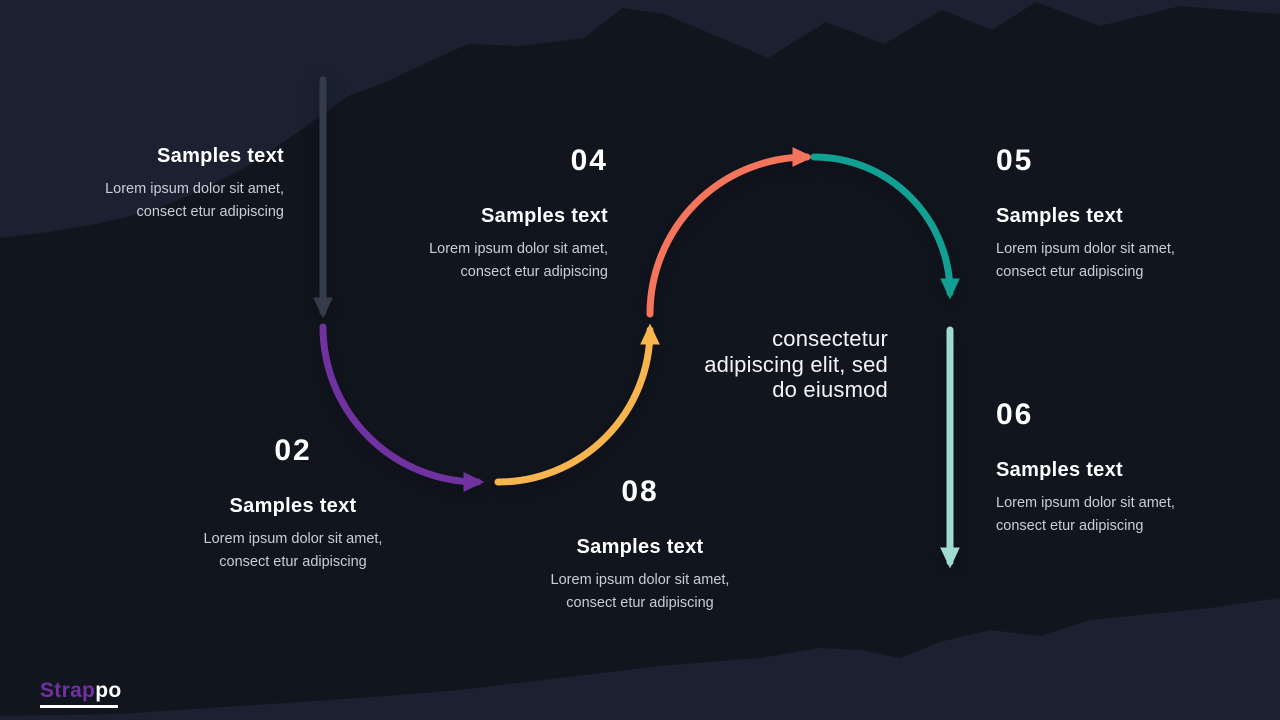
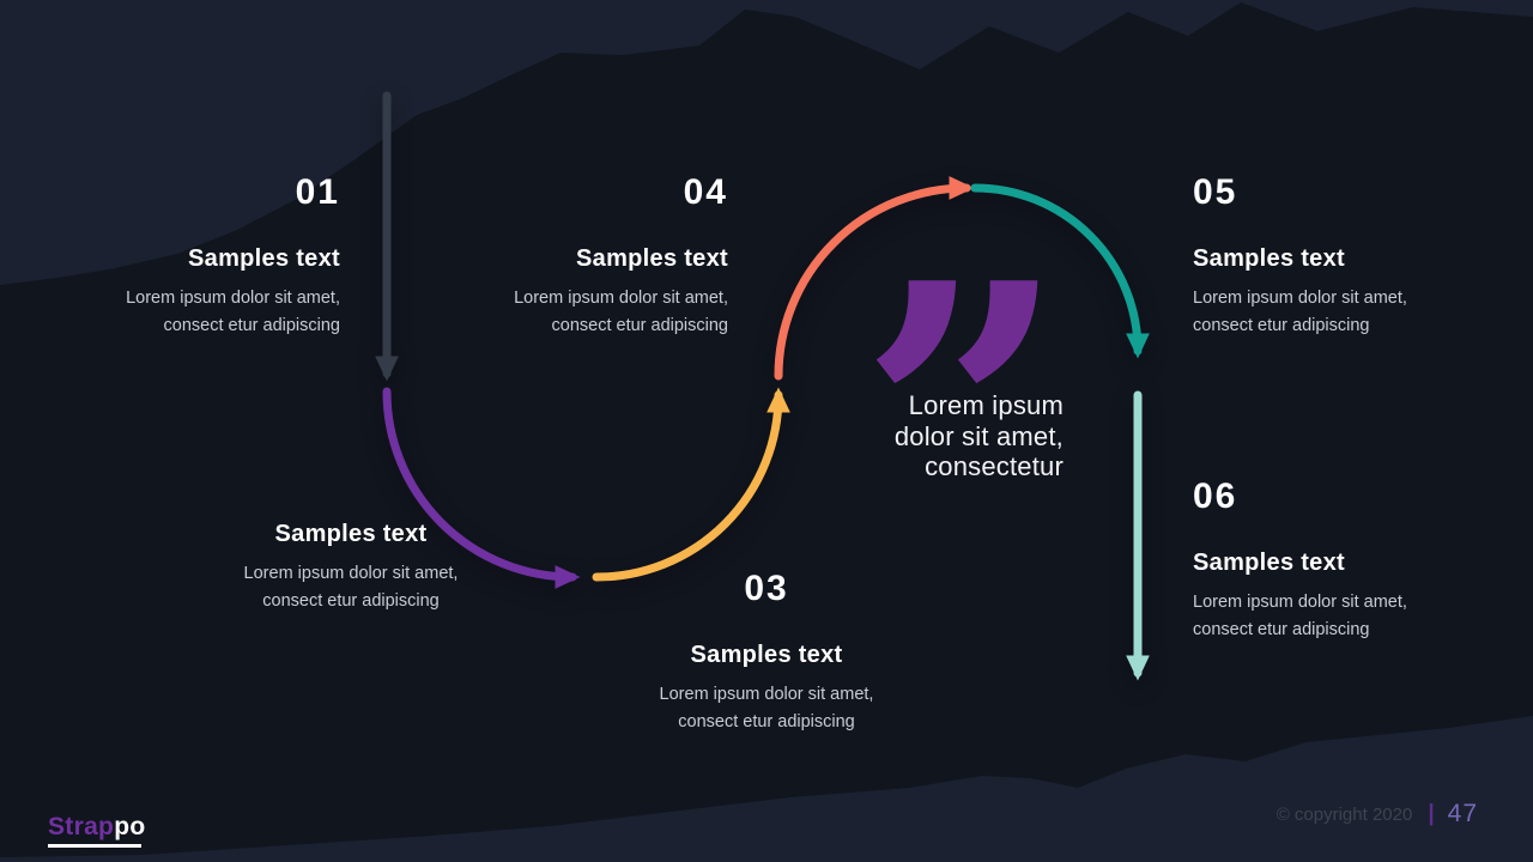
+ 01
  Samples text
  Lorem ipsum dolor sit amet,
  consect etur adipiscing
- 02
  Samples text
  Lorem ipsum dolor sit amet,
  consect etur adipiscing
- 08
+ 03
  Samples text
  Lorem ipsum dolor sit amet,
  consect etur adipiscing
  04
  Samples text
  Lorem ipsum dolor sit amet,
  consect etur adipiscing
  05
  Samples text
  Lorem ipsum dolor sit amet,
  consect etur adipiscing
  06
  Samples text
  Lorem ipsum dolor sit amet,
  consect etur adipiscing
+ ”
+ Lorem ipsum
+ dolor sit amet,
  consectetur
- adipiscing elit, sed
- do eiusmod
  Strappo
+ © copyright 2020
+ |
+ 47
